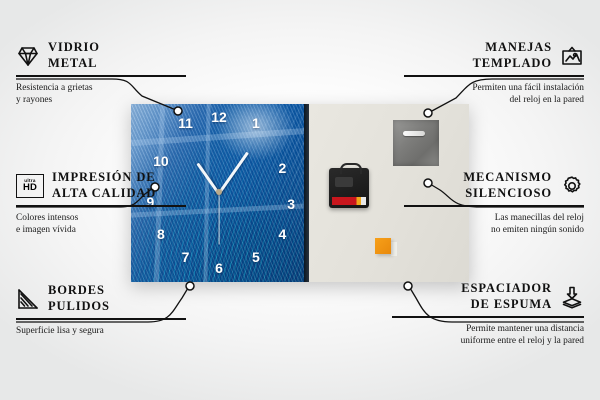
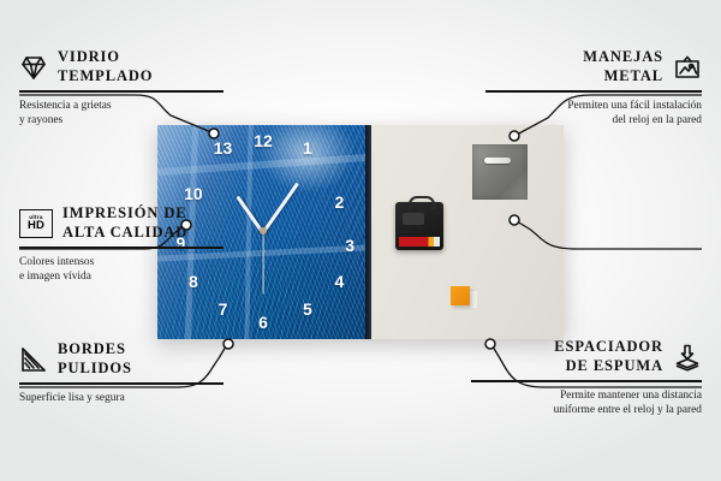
  12
  1
  2
  3
  4
  5
  6
  7
  8
  9
  10
- 11
+ 13
  VIDRIO
- METAL
+ TEMPLADO
  Resistencia a grietas
  y rayones
  HD
  IMPRESIÓN DE
  ALTA CALIDAD
  Colores intensos
  e imagen vívida
  BORDES
  PULIDOS
  Superficie lisa y segura
  MANEJAS
- TEMPLADO
+ METAL
  Permiten una fácil instalación
  del reloj en la pared
- MECANISMO
- SILENCIOSO
- Las manecillas del reloj
- no emiten ningún sonido
  ESPACIADOR
  DE ESPUMA
  Permite mantener una distancia
  uniforme entre el reloj y la pared
